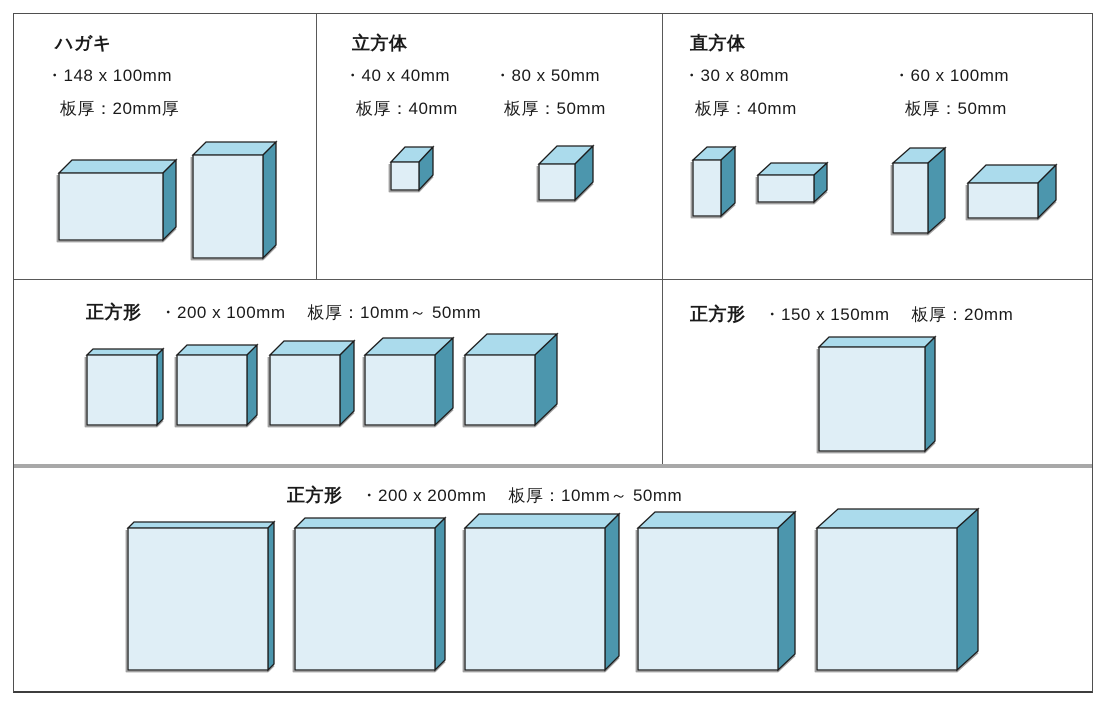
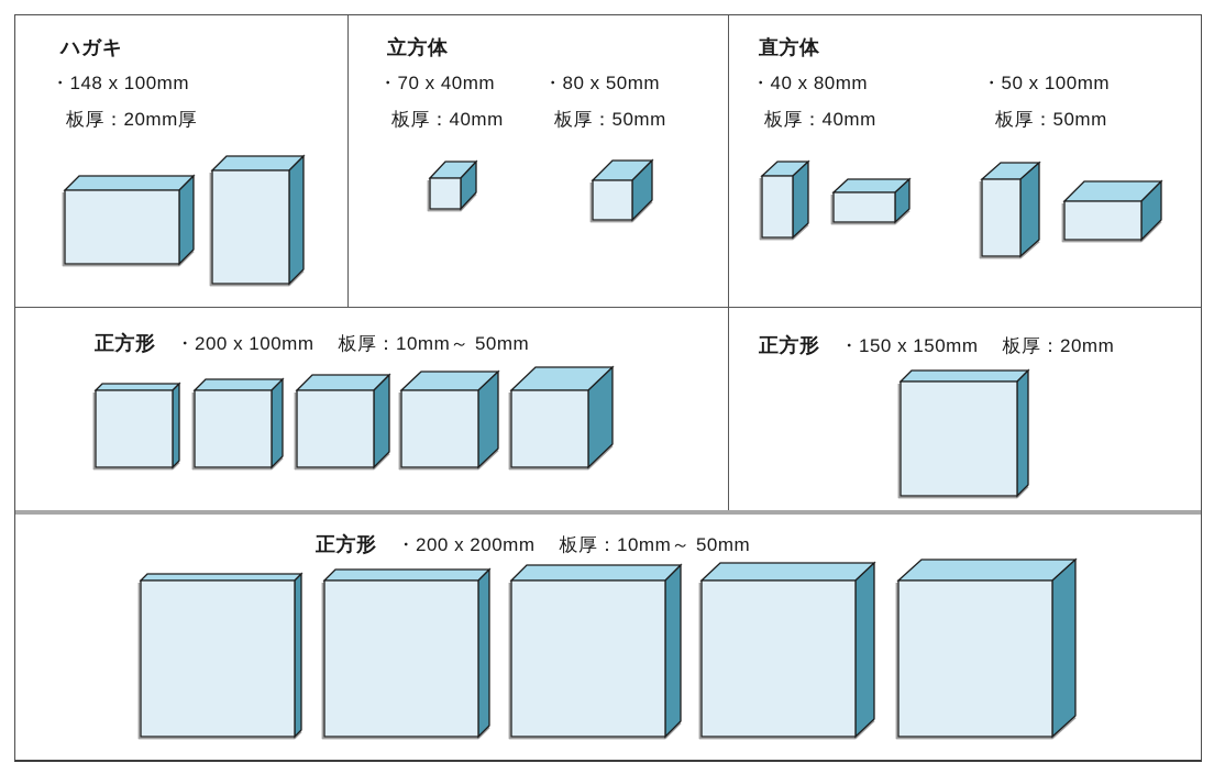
  ハガキ
  ・148 x 100mm
  板厚：20mm厚
  立方体
- ・40 x 40mm
+ ・70 x 40mm
  板厚：40mm
  ・80 x 50mm
  板厚：50mm
  直方体
- ・30 x 80mm
+ ・40 x 80mm
  板厚：40mm
- ・60 x 100mm
+ ・50 x 100mm
  板厚：50mm
  正方形
  ・200 x 100mm
  板厚：10mm～ 50mm
  正方形
  ・150 x 150mm
  板厚：20mm
  正方形
  ・200 x 200mm
  板厚：10mm～ 50mm
